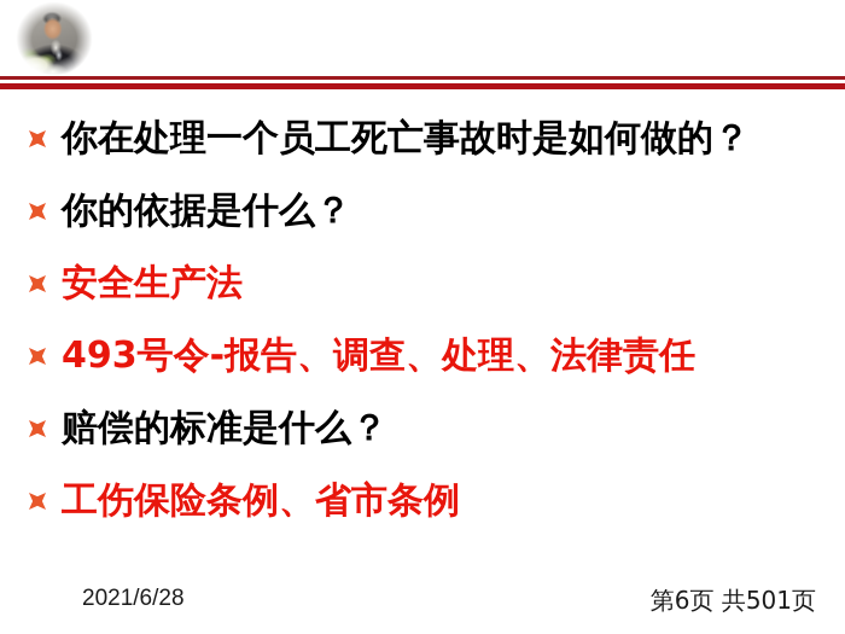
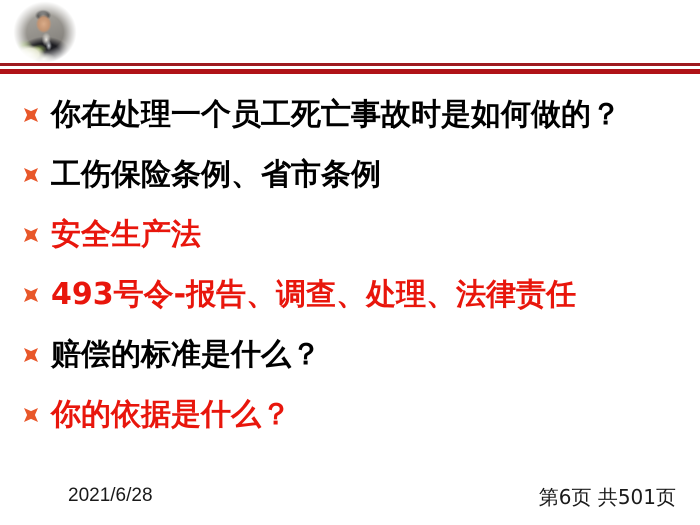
  你在处理一个员工死亡事故时是如何做的？
- 你的依据是什么？
+ 工伤保险条例、省市条例
  安全生产法
  493号令-报告、调查、处理、法律责任
  赔偿的标准是什么？
- 工伤保险条例、省市条例
+ 你的依据是什么？
  2021/6/28
  第6页 共501页
